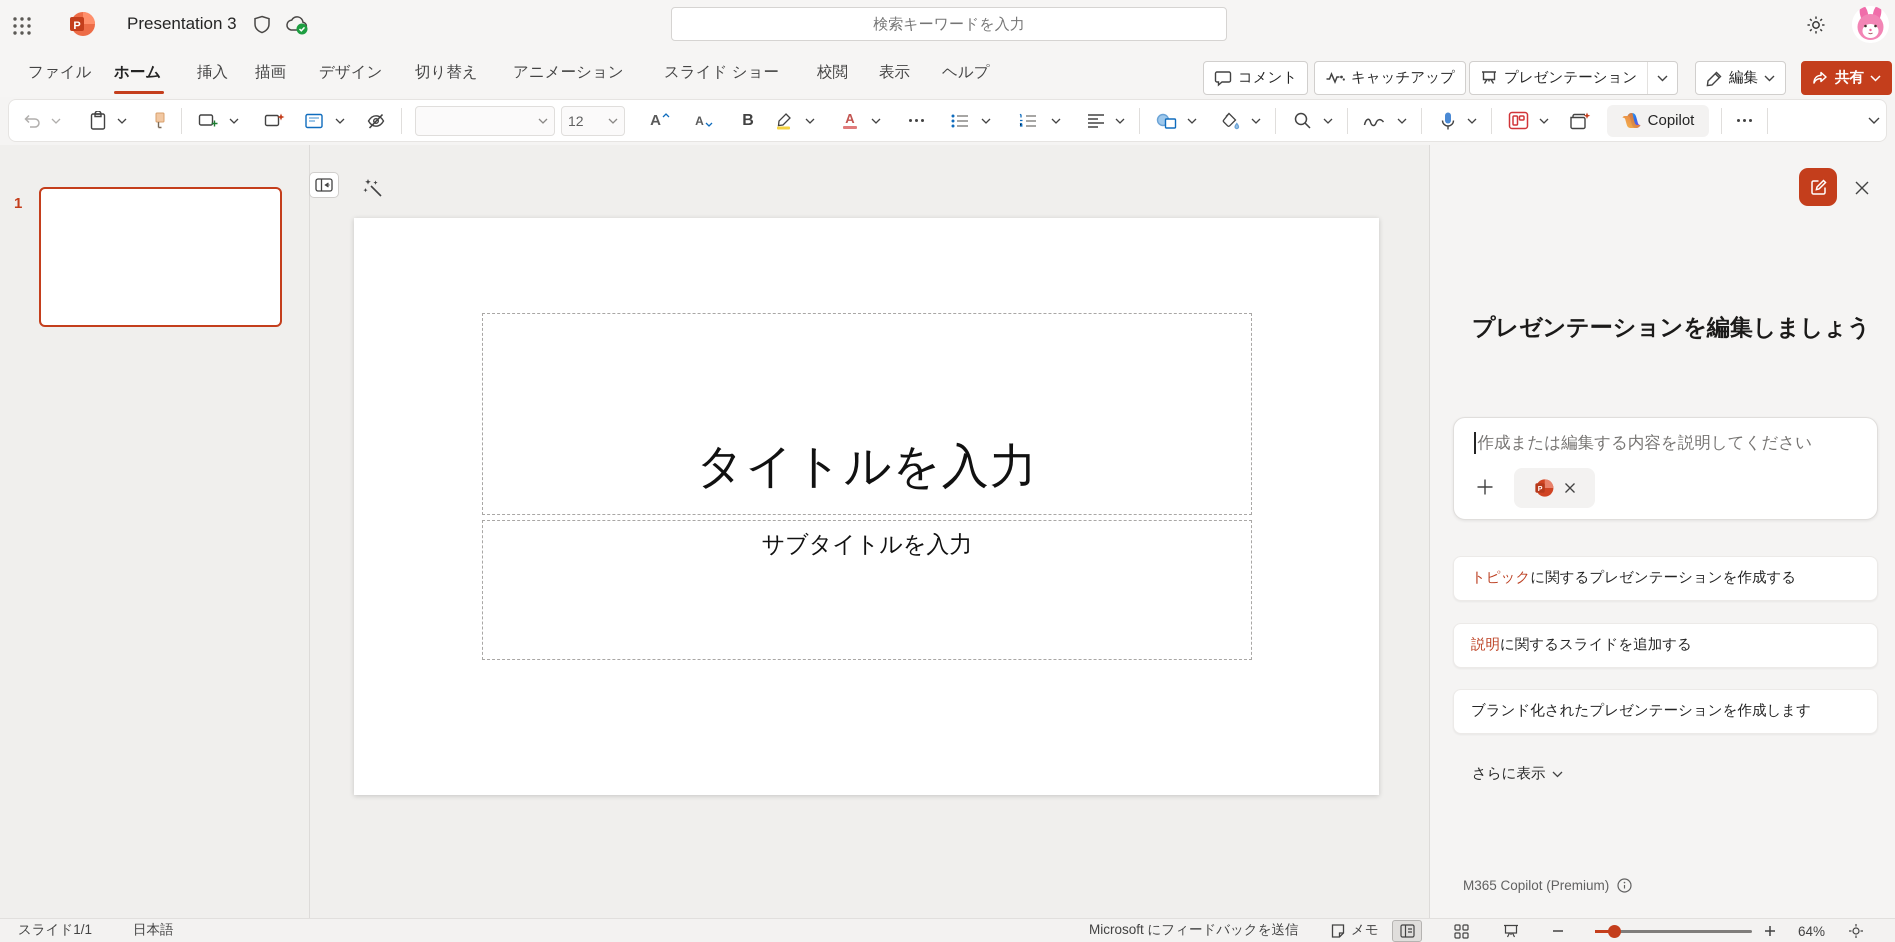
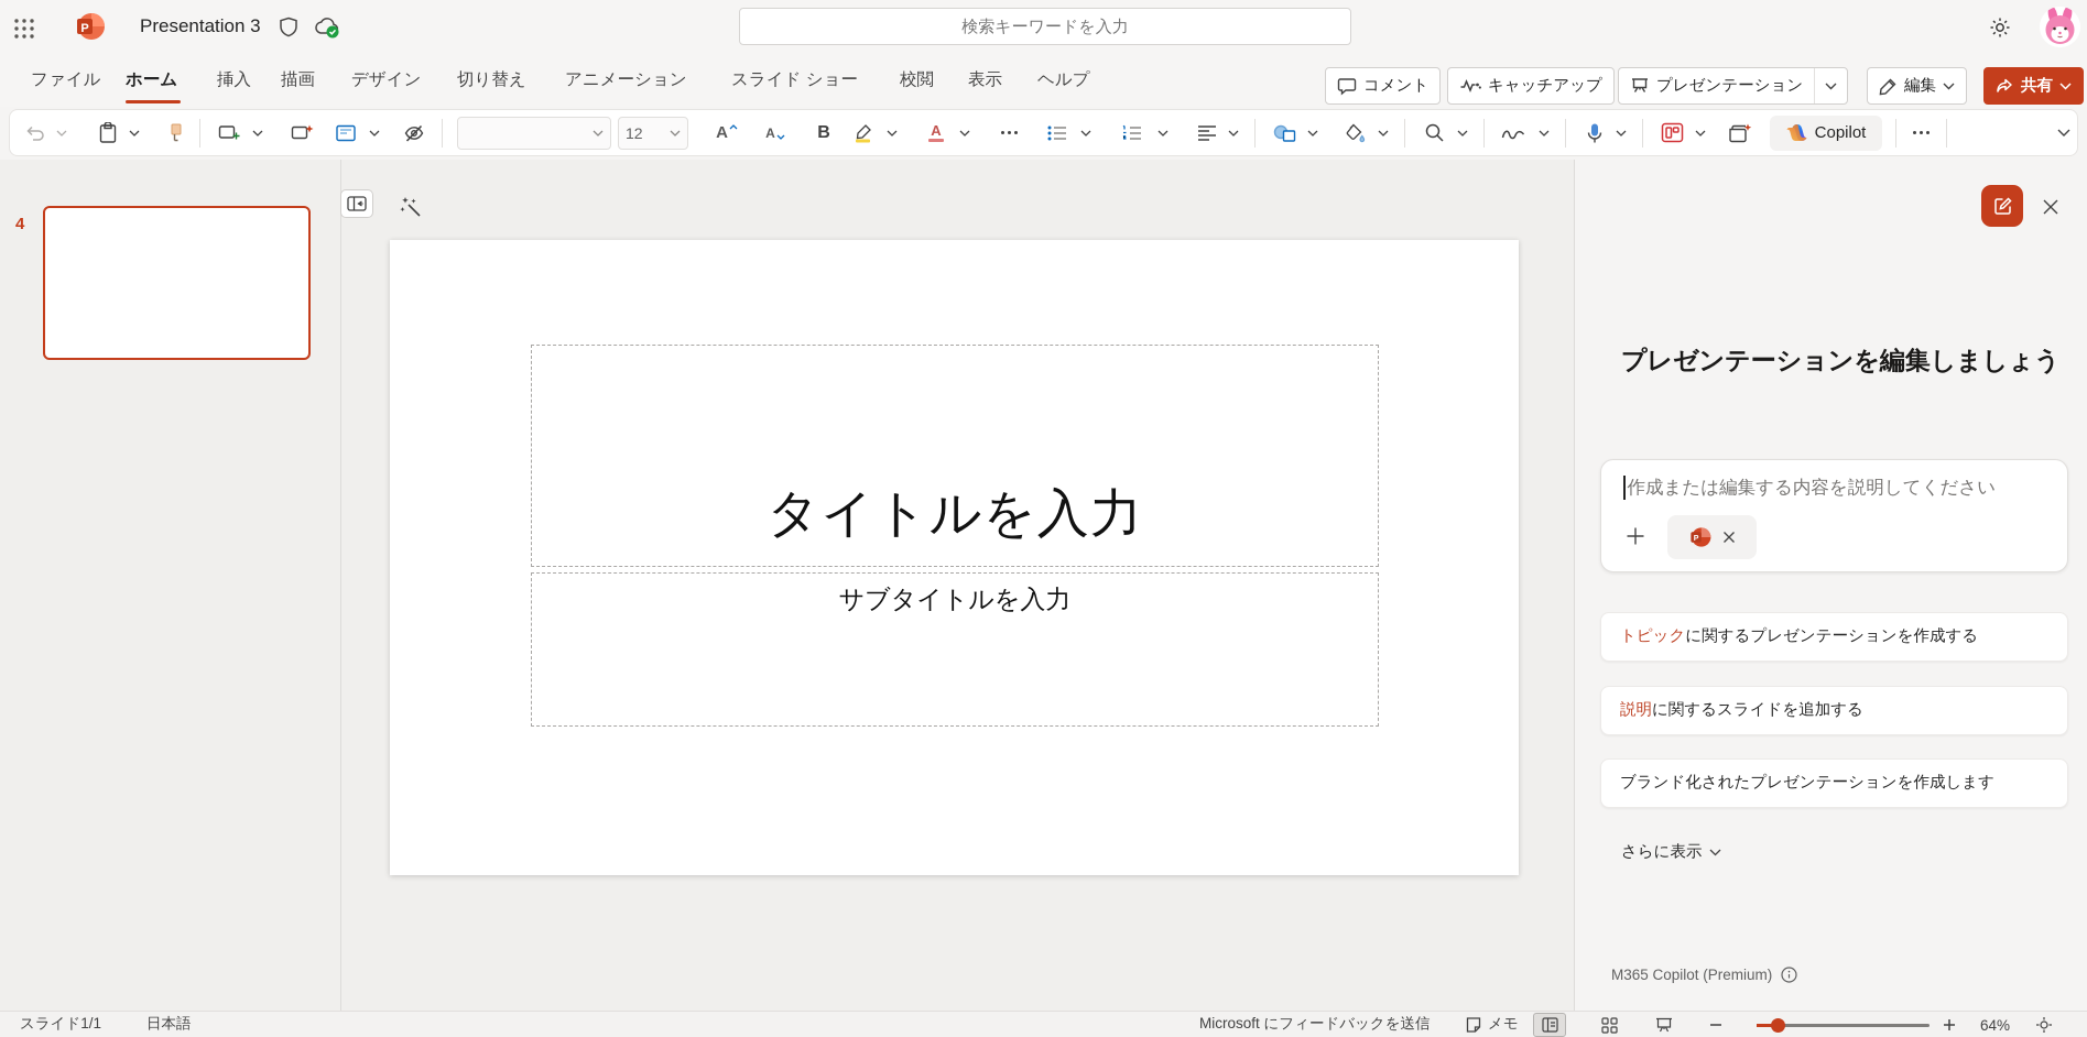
  P
  Presentation 3
  検索キーワードを入力
  ファイル
  ホーム
  挿入
  描画
  デザイン
  切り替え
  アニメーション
  スライド ショー
  校閲
  表示
  ヘルプ
  コメント
  キャッチアップ
  プレゼンテーション
  編集
  共有
  12
  A
  A
  B
  A
  Copilot
- 1
+ 4
  タイトルを入力
  サブタイトルを入力
  プレゼンテーションを編集しましょう
  作成または編集する内容を説明してください
  トピックに関するプレゼンテーションを作成する
  説明に関するスライドを追加する
  ブランド化されたプレゼンテーションを作成します
  さらに表示
  M365 Copilot (Premium)
  スライド1/1
  日本語
  Microsoft にフィードバックを送信
  メモ
  64%
